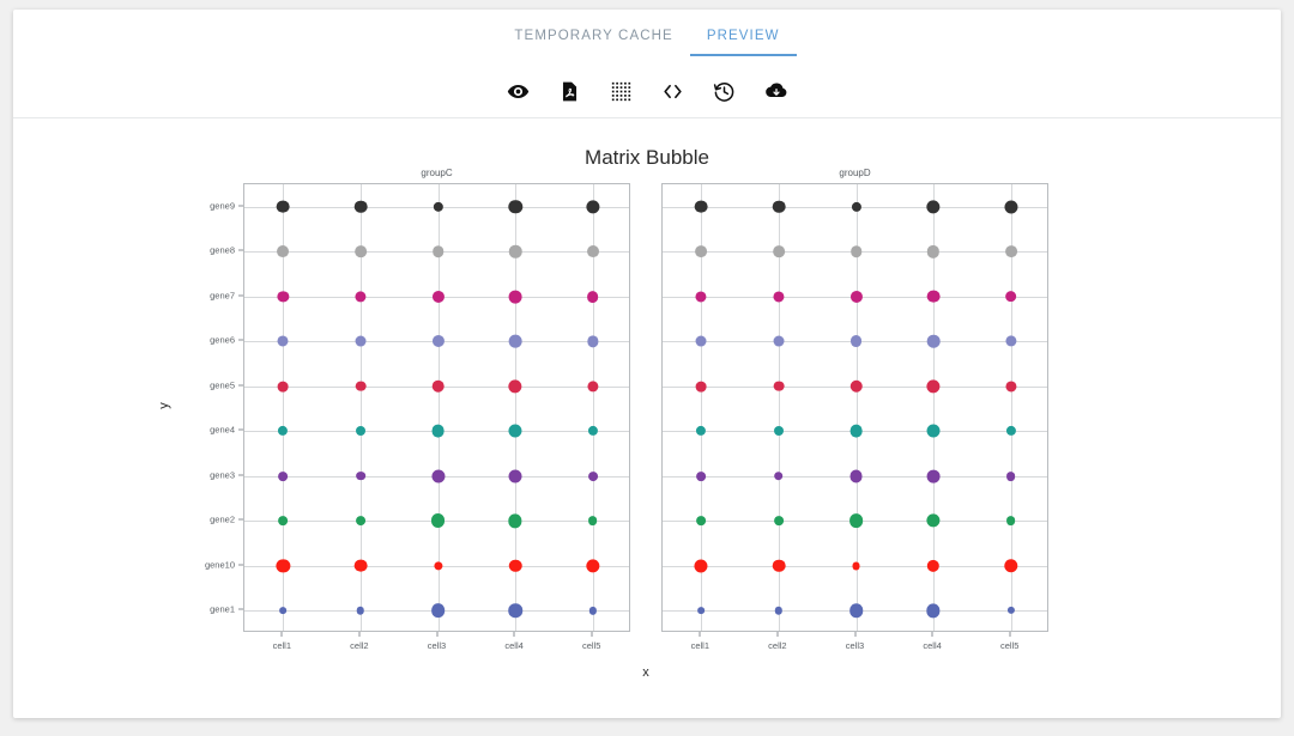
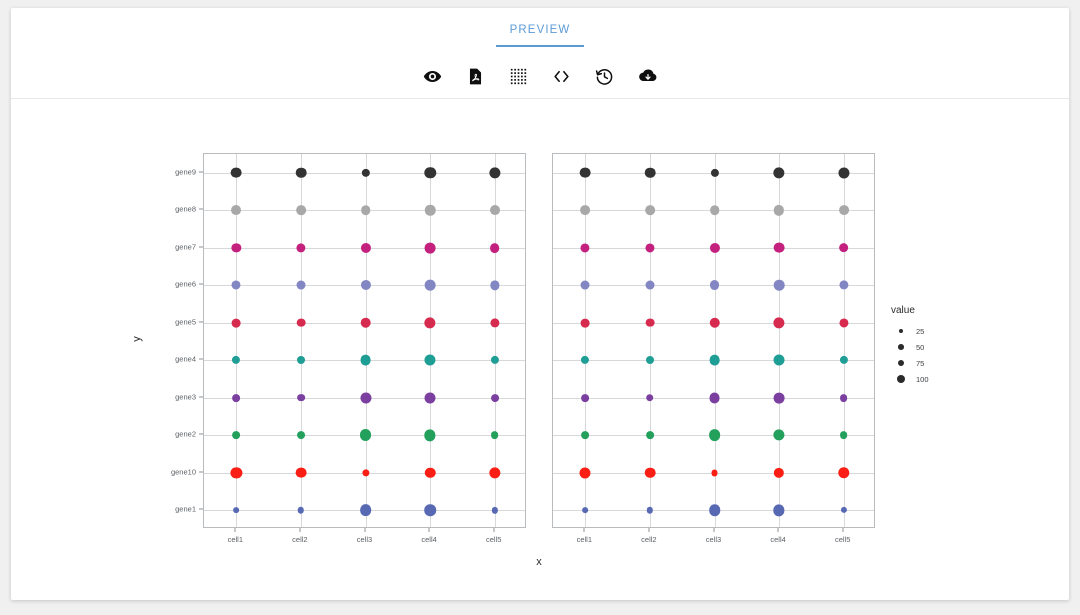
- TEMPORARY CACHE
  PREVIEW
- Matrix Bubble
- groupC
  cell1
  cell2
  cell3
  cell4
  cell5
  gene9
  gene8
  gene7
  gene6
  gene5
  gene4
  gene3
  gene2
  gene10
  gene1
- groupD
  cell1
  cell2
  cell3
  cell4
  cell5
  x
+ value
+ 25
+ 50
+ 75
+ 100
